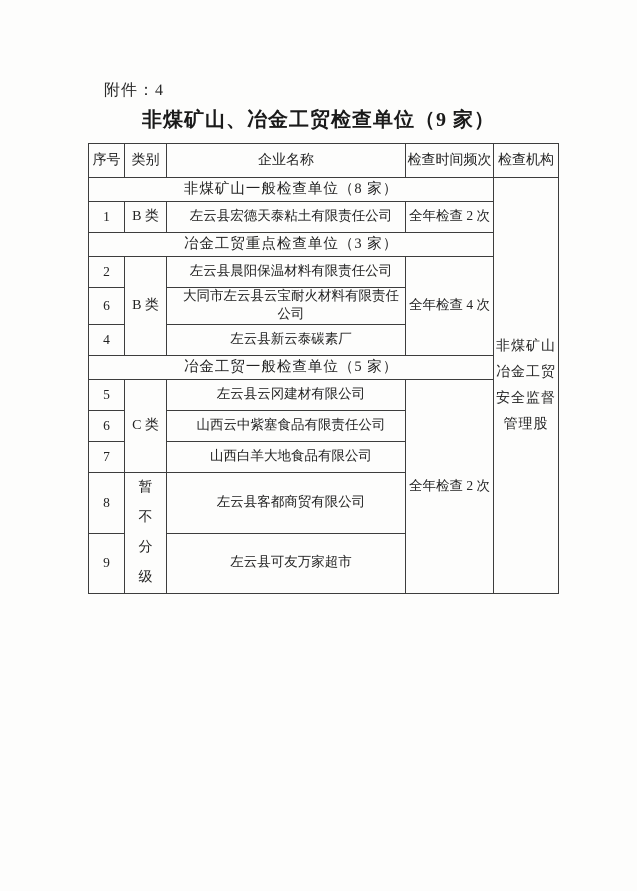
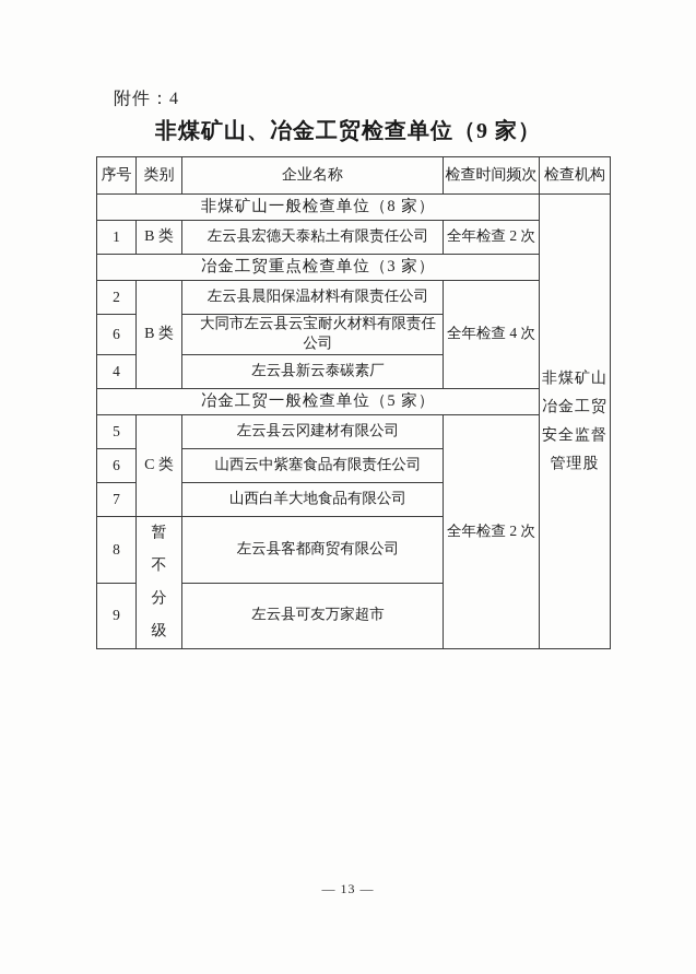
  附件：4
  非煤矿山、冶金工贸检查单位（9 家）
  序号	类别	企业名称	检查时间频次	检查机构
  非煤矿山一般检查单位（8 家）	非煤矿山 冶金工贸 安全监督 管理股
  1	B 类	左云县宏德天泰粘土有限责任公司	全年检查 2 次
  冶金工贸重点检查单位（3 家）
  2	B 类	左云县晨阳保温材料有限责任公司	全年检查 4 次
  6	大同市左云县云宝耐火材料有限责任公司
  4	左云县新云泰碳素厂
  冶金工贸一般检查单位（5 家）
  5	C 类	左云县云冈建材有限公司	全年检查 2 次
  6	山西云中紫塞食品有限责任公司
  7	山西白羊大地食品有限公司
  8	暂不分级	左云县客都商贸有限公司
  9	左云县可友万家超市
+ — 13 —
